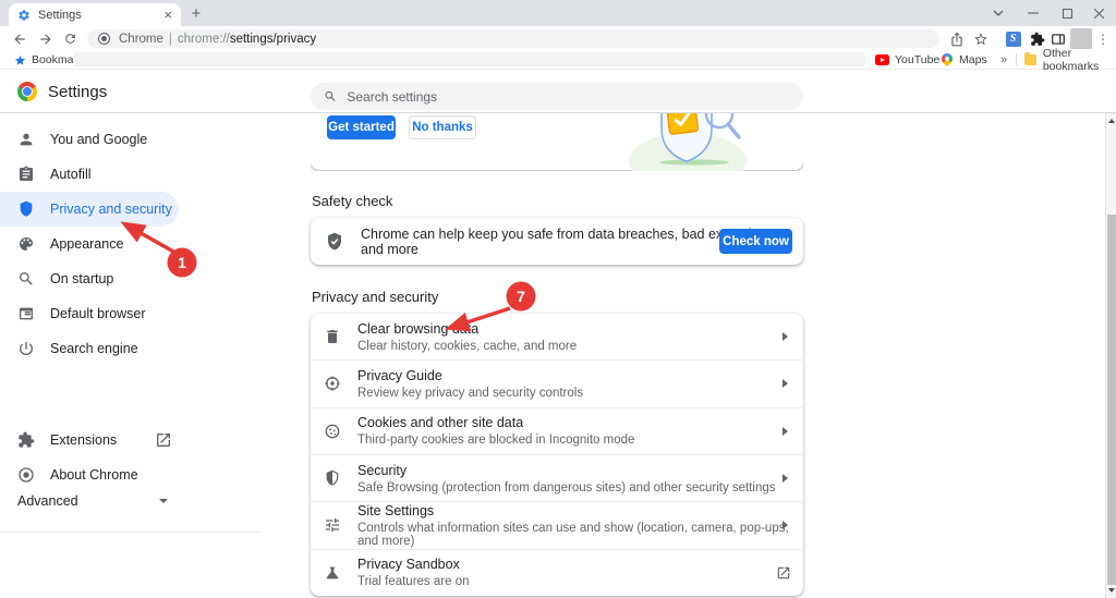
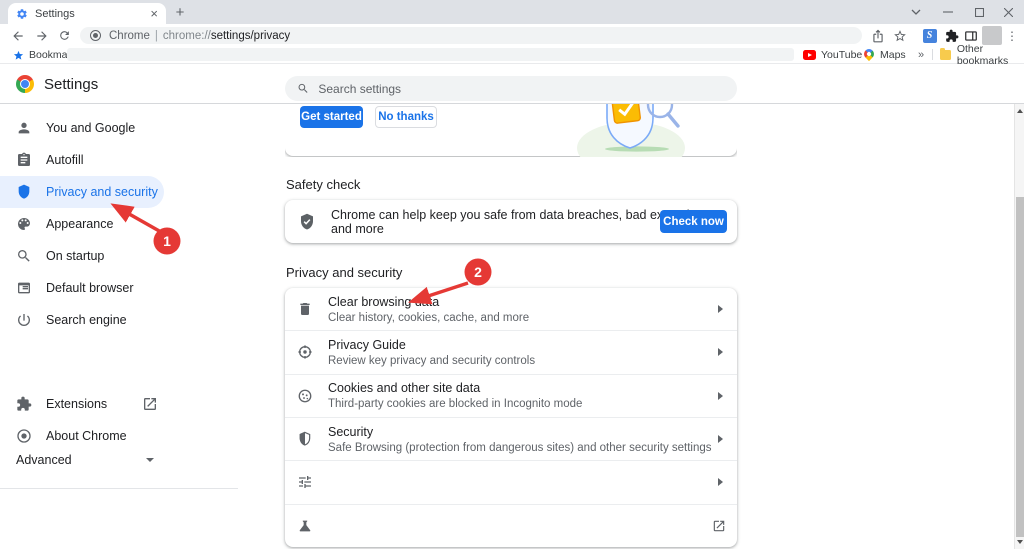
  Settings
  ×
  +
  Chrome | chrome://settings/privacy
  S
  ⋮
  YouTube
  Maps
  »
  Other bookmarks
  Settings
  Search settings
  You and Google
  Autofill
  Privacy and security
  Appearance
  On startup
  Default browser
  Search engine
  Advanced
  Extensions
  About Chrome
  Get started
  No thanks
  Safety check
  Chrome can help keep you safe from data breaches, bad e and more
  Check now
  Privacy and security
  Clear browsing data
  Clear history, cookies, cache, and more
  Privacy Guide
  Review key privacy and security controls
  Cookies and other site data
  Third-party cookies are blocked in Incognito mode
  Security
  Safe Browsing (protection from dangerous sites) and other security settings
- Site Settings
- Controls what information sites can use and show (location, camera, pop-ups, and more)
- Privacy Sandbox
- Trial features are on
  1
- 7
+ 2
